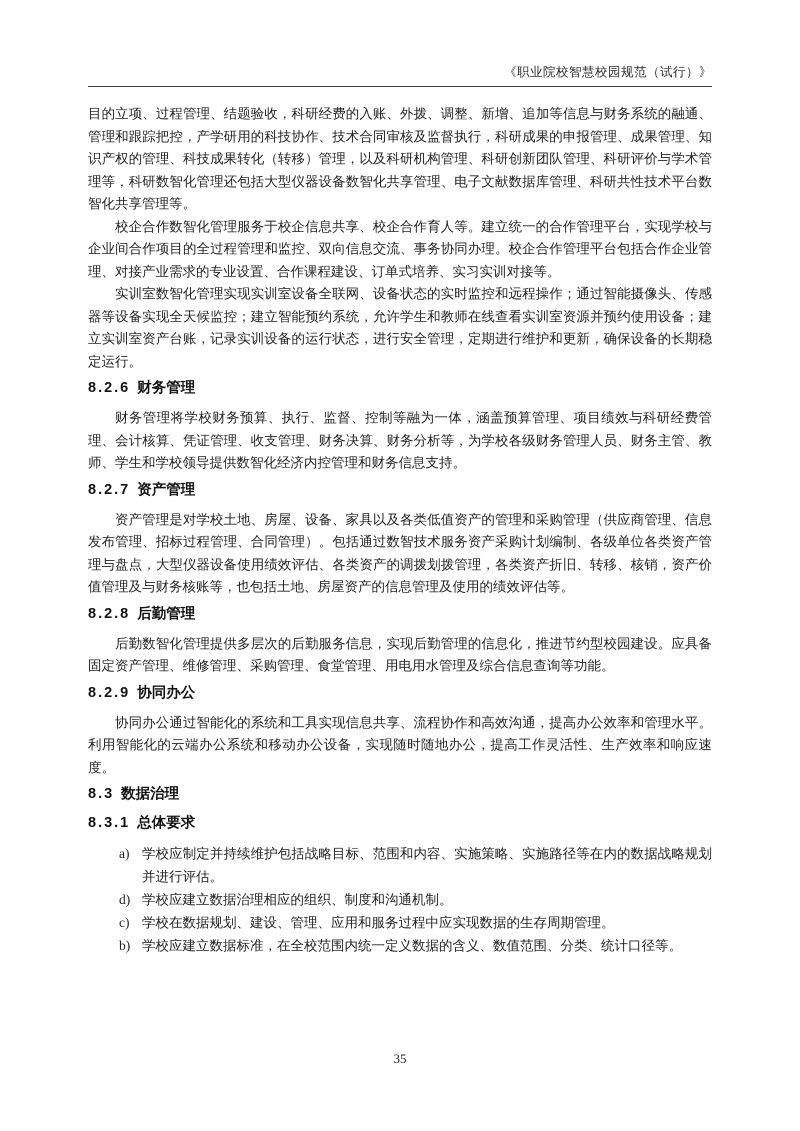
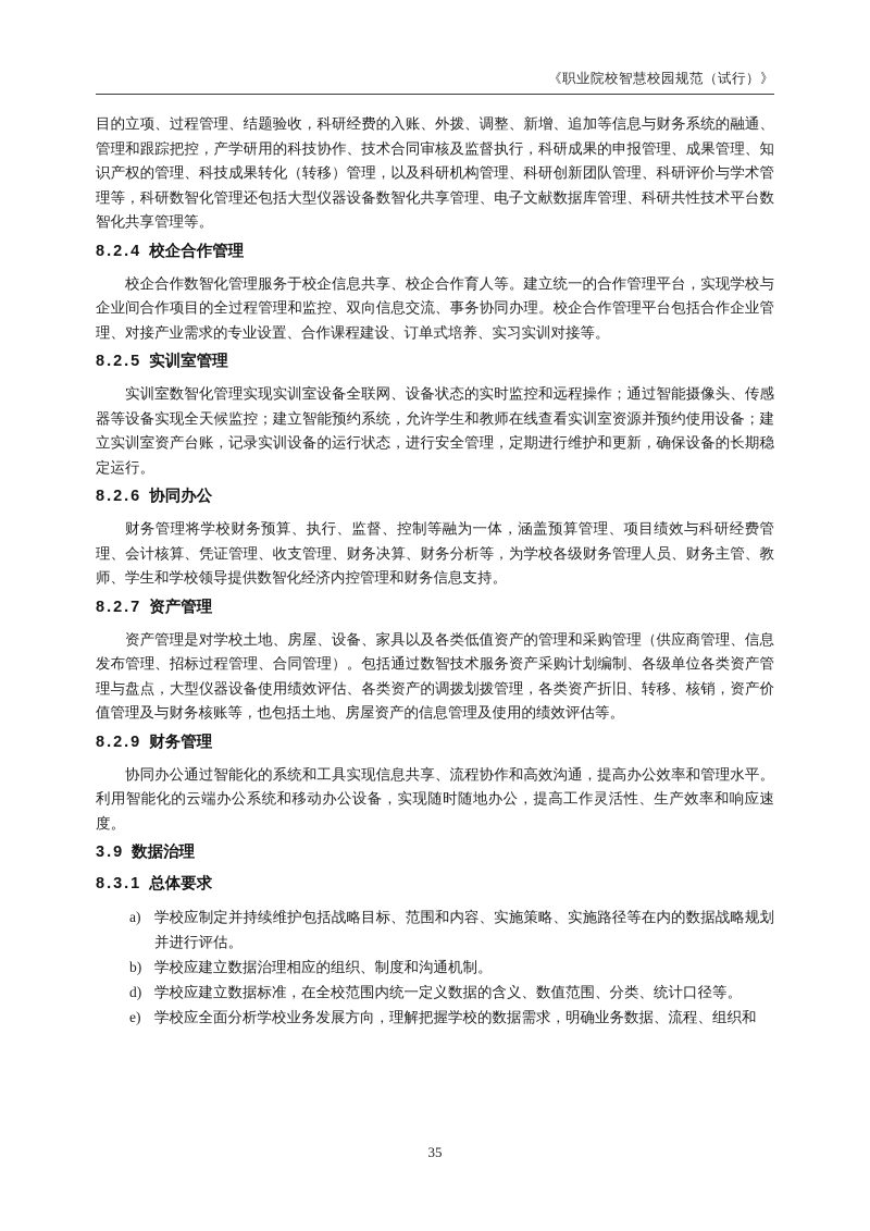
  《职业院校智慧校园规范（试行）》
  目的立项、过程管理、结题验收，科研经费的入账、外拨、调整、新增、追加等信息与财务系统的融通、管理和跟踪把控，产学研用的科技协作、技术合同审核及监督执行，科研成果的申报管理、成果管理、知识产权的管理、科技成果转化（转移）管理，以及科研机构管理、科研创新团队管理、科研评价与学术管理等，科研数智化管理还包括大型仪器设备数智化共享管理、电子文献数据库管理、科研共性技术平台数智化共享管理等。
+ 8.2.4 校企合作管理
  校企合作数智化管理服务于校企信息共享、校企合作育人等。建立统一的合作管理平台，实现学校与企业间合作项目的全过程管理和监控、双向信息交流、事务协同办理。校企合作管理平台包括合作企业管理、对接产业需求的专业设置、合作课程建设、订单式培养、实习实训对接等。
+ 8.2.5 实训室管理
  实训室数智化管理实现实训室设备全联网、设备状态的实时监控和远程操作；通过智能摄像头、传感器等设备实现全天候监控；建立智能预约系统，允许学生和教师在线查看实训室资源并预约使用设备；建立实训室资产台账，记录实训设备的运行状态，进行安全管理，定期进行维护和更新，确保设备的长期稳定运行。
- 8.2.6 财务管理
+ 8.2.6 协同办公
  财务管理将学校财务预算、执行、监督、控制等融为一体，涵盖预算管理、项目绩效与科研经费管理、会计核算、凭证管理、收支管理、财务决算、财务分析等，为学校各级财务管理人员、财务主管、教师、学生和学校领导提供数智化经济内控管理和财务信息支持。
  8.2.7 资产管理
  资产管理是对学校土地、房屋、设备、家具以及各类低值资产的管理和采购管理（供应商管理、信息发布管理、招标过程管理、合同管理）。包括通过数智技术服务资产采购计划编制、各级单位各类资产管理与盘点，大型仪器设备使用绩效评估、各类资产的调拨划拨管理，各类资产折旧、转移、核销，资产价值管理及与财务核账等，也包括土地、房屋资产的信息管理及使用的绩效评估等。
- 8.2.8 后勤管理
- 后勤数智化管理提供多层次的后勤服务信息，实现后勤管理的信息化，推进节约型校园建设。应具备固定资产管理、维修管理、采购管理、食堂管理、用电用水管理及综合信息查询等功能。
- 8.2.9 协同办公
+ 8.2.9 财务管理
  协同办公通过智能化的系统和工具实现信息共享、流程协作和高效沟通，提高办公效率和管理水平。利用智能化的云端办公系统和移动办公设备，实现随时随地办公，提高工作灵活性、生产效率和响应速度。
- 8.3 数据治理
+ 3.9 数据治理
  8.3.1 总体要求
  a)
  学校应制定并持续维护包括战略目标、范围和内容、实施策略、实施路径等在内的数据战略规划并进行评估。
- d)
+ b)
  学校应建立数据治理相应的组织、制度和沟通机制。
- c)
- 学校在数据规划、建设、管理、应用和服务过程中应实现数据的生存周期管理。
- b)
+ d)
  学校应建立数据标准，在全校范围内统一定义数据的含义、数值范围、分类、统计口径等。
+ e)
+ 学校应全面分析学校业务发展方向，理解把握学校的数据需求，明确业务数据、流程、组织和
  35
